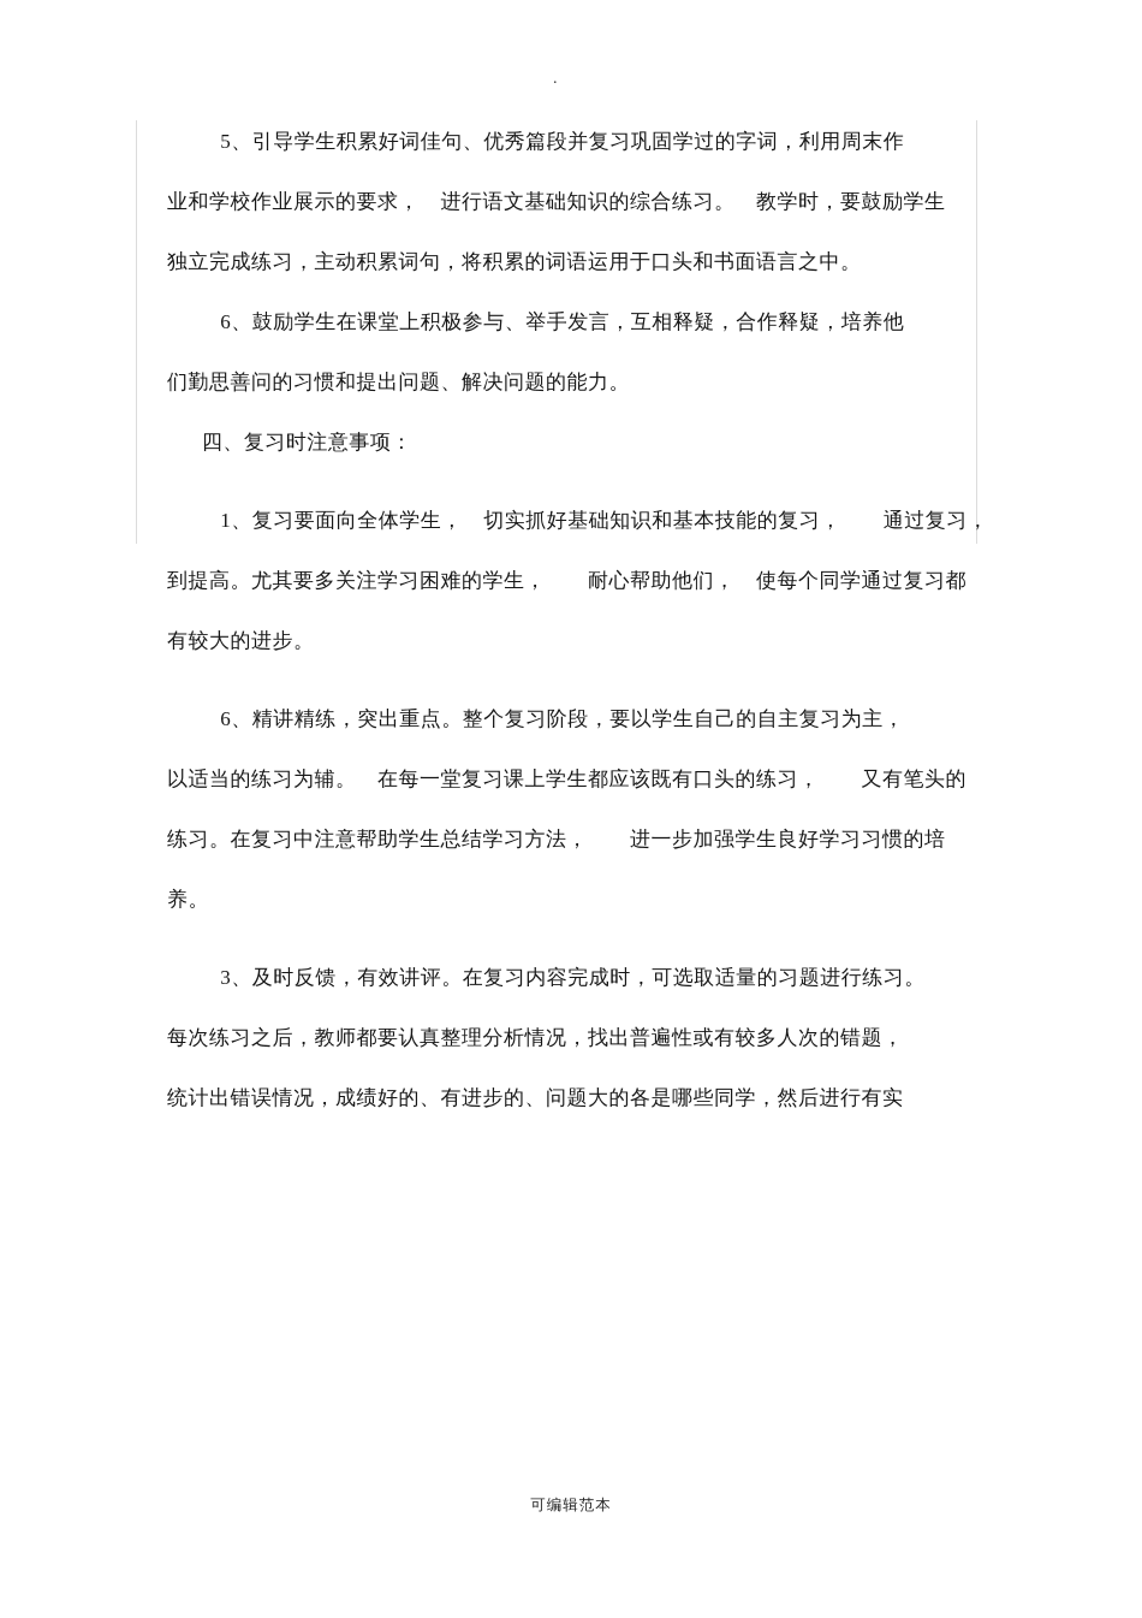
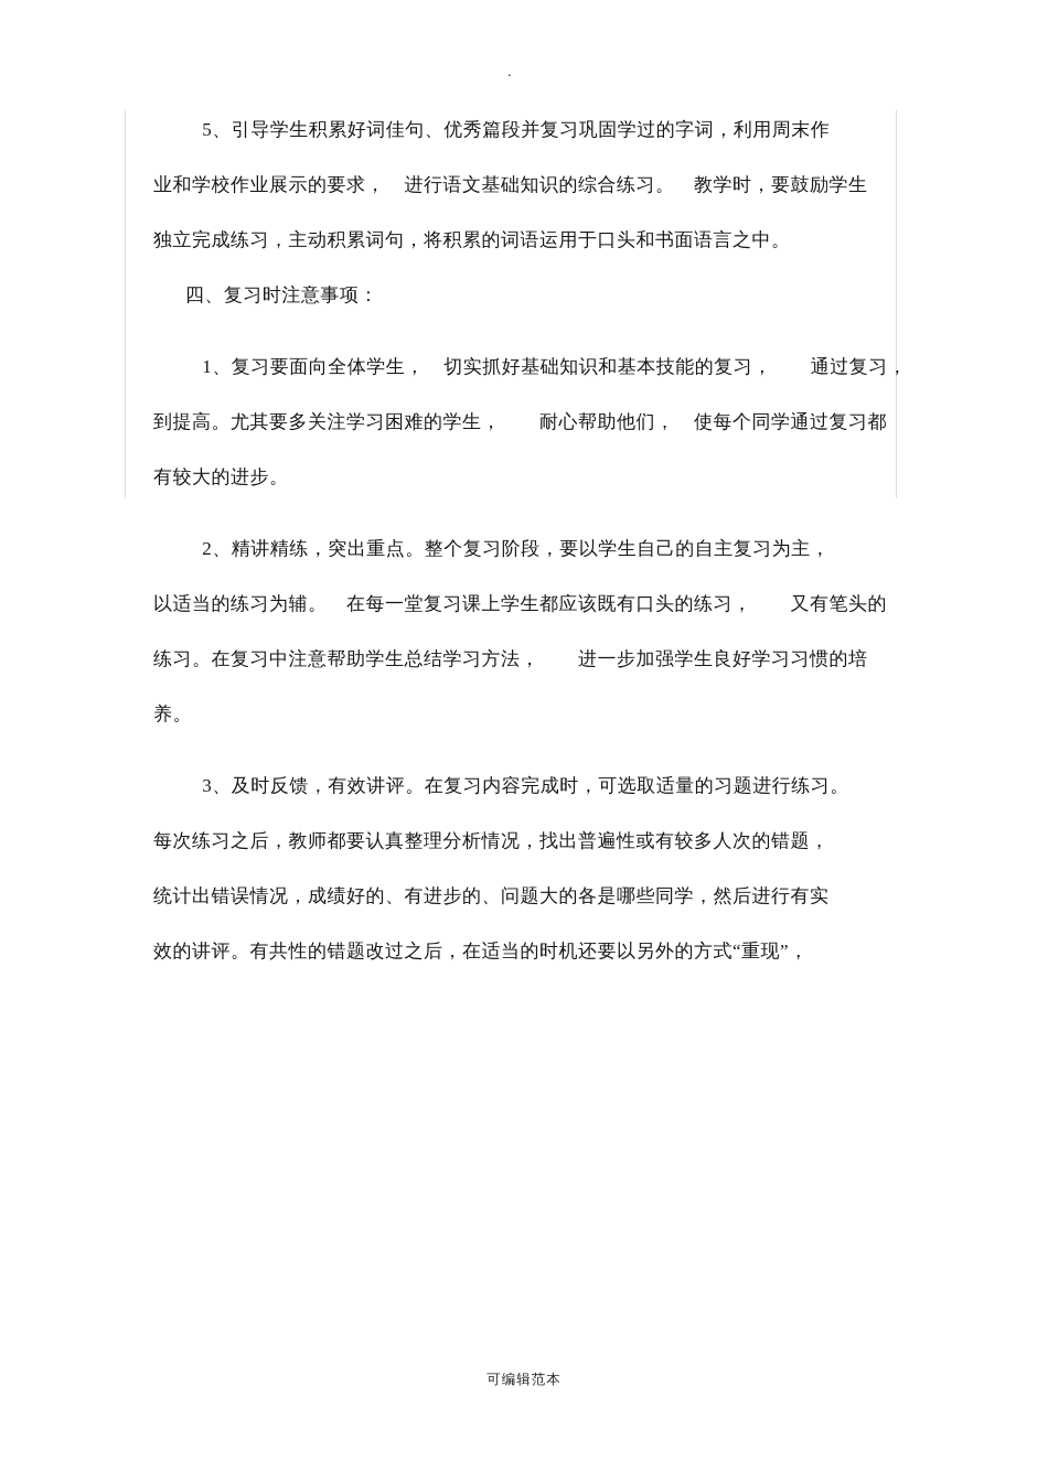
  .
  5、引导学生积累好词佳句、优秀篇段并复习巩固学过的字词，利用周末作
  业和学校作业展示的要求， 进行语文基础知识的综合练习。 教学时，要鼓励学生
  独立完成练习，主动积累词句，将积累的词语运用于口头和书面语言之中。
- 6、鼓励学生在课堂上积极参与、举手发言，互相释疑，合作释疑，培养他
- 们勤思善问的习惯和提出问题、解决问题的能力。
  四、复习时注意事项：
  1、复习要面向全体学生， 切实抓好基础知识和基本技能的复习， 通过复习，
  到提高。尤其要多关注学习困难的学生， 耐心帮助他们， 使每个同学通过复习都
  有较大的进步。
- 6、精讲精练，突出重点。整个复习阶段，要以学生自己的自主复习为主，
+ 2、精讲精练，突出重点。整个复习阶段，要以学生自己的自主复习为主，
  以适当的练习为辅。 在每一堂复习课上学生都应该既有口头的练习， 又有笔头的
  练习。在复习中注意帮助学生总结学习方法， 进一步加强学生良好学习习惯的培
  养。
  3、及时反馈，有效讲评。在复习内容完成时，可选取适量的习题进行练习。
  每次练习之后，教师都要认真整理分析情况，找出普遍性或有较多人次的错题，
  统计出错误情况，成绩好的、有进步的、问题大的各是哪些同学，然后进行有实
+ 效的讲评。有共性的错题改过之后，在适当的时机还要以另外的方式“重现”，
  可编辑范本
